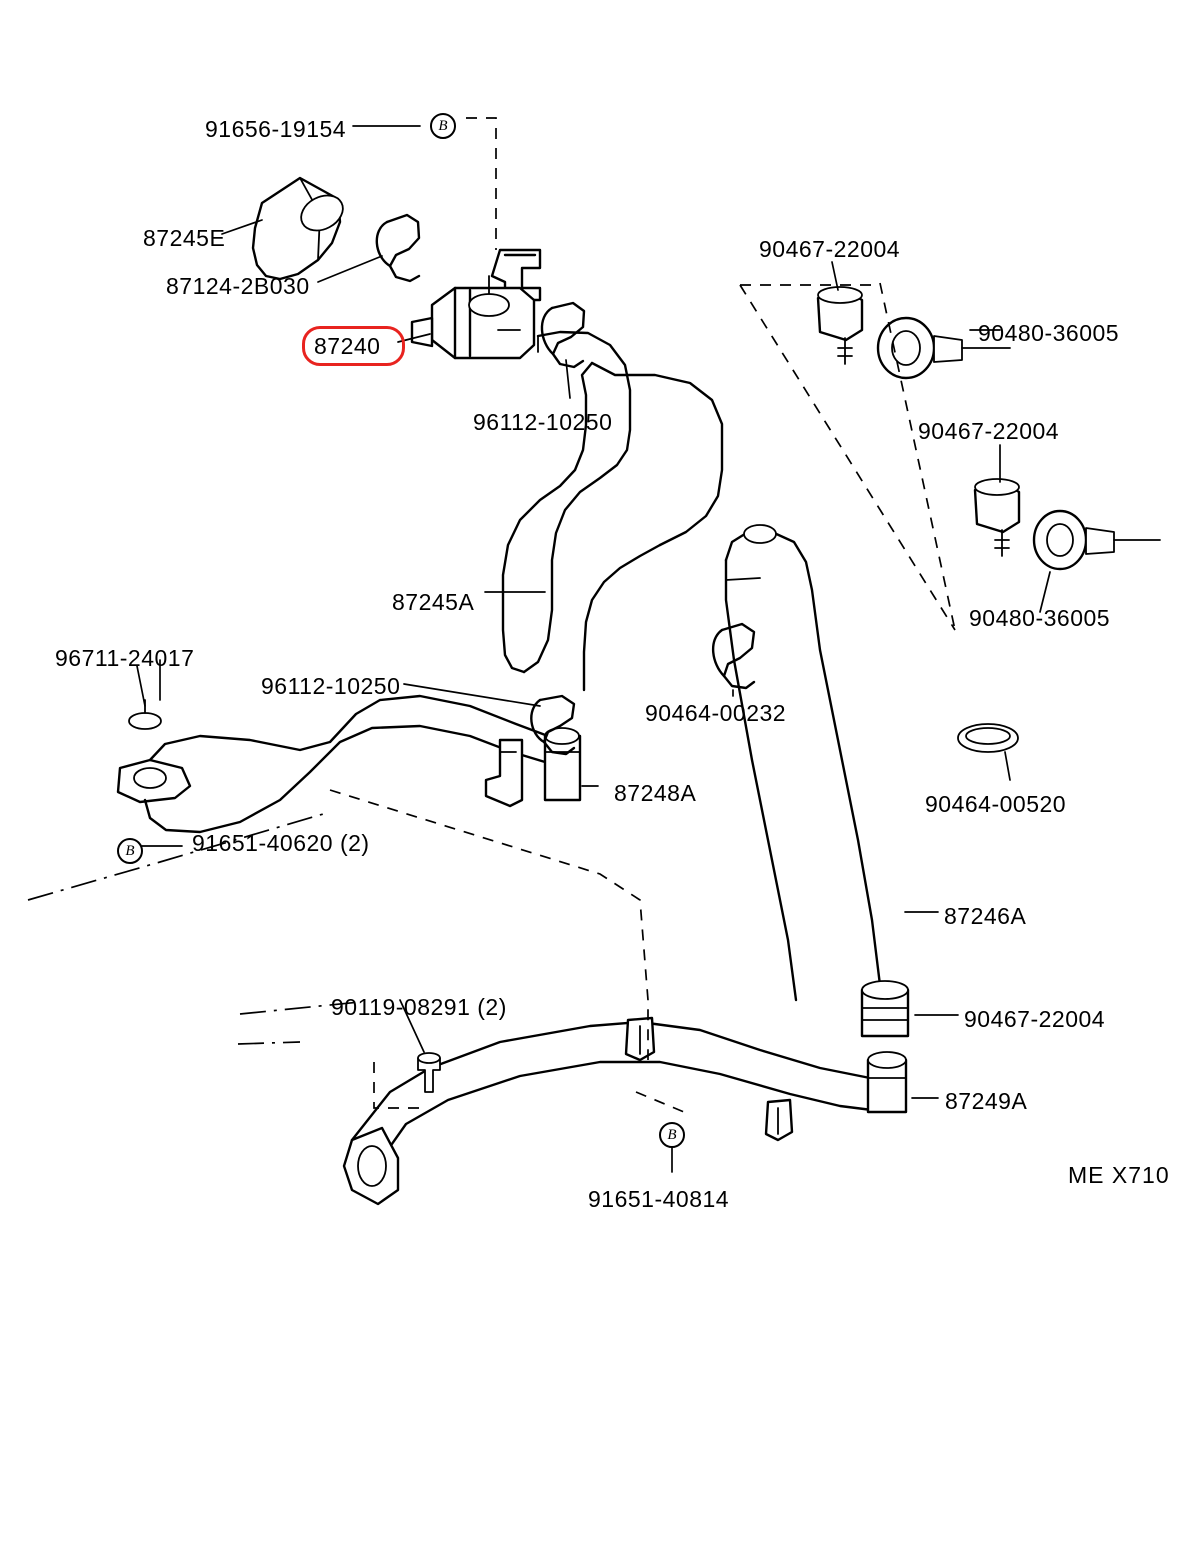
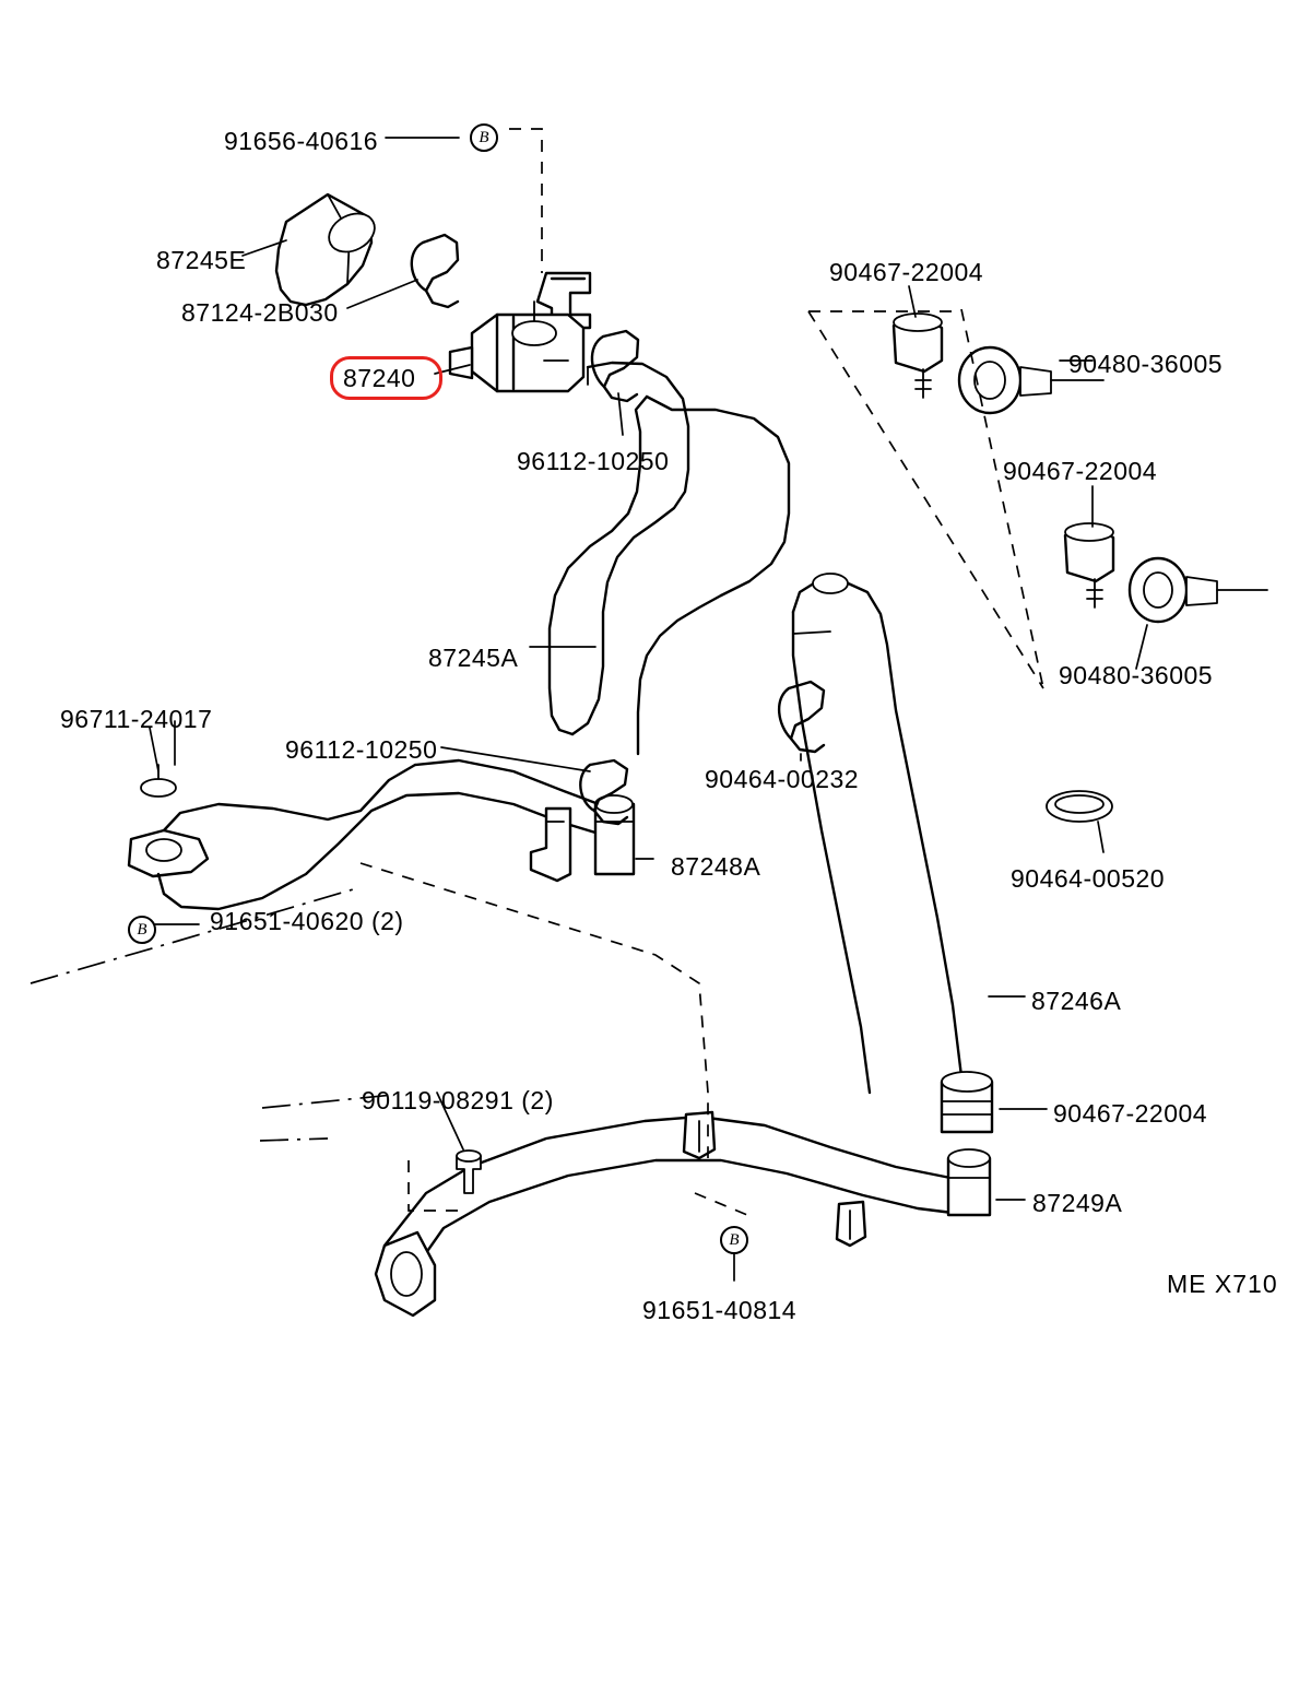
- 91656-19154
+ 91656-40616
  87245E
  87124-2B030
  87240
  96112-10250
  90467-22004
  90480-36005
  90467-22004
  90480-36005
  87245A
  96711-24017
  96112-10250
  90464-00232
  87248A
  90464-00520
  91651-40620 (2)
  87246A
  90119-08291 (2)
  90467-22004
  87249A
  91651-40814
  B
  B
  B
  ME X710
